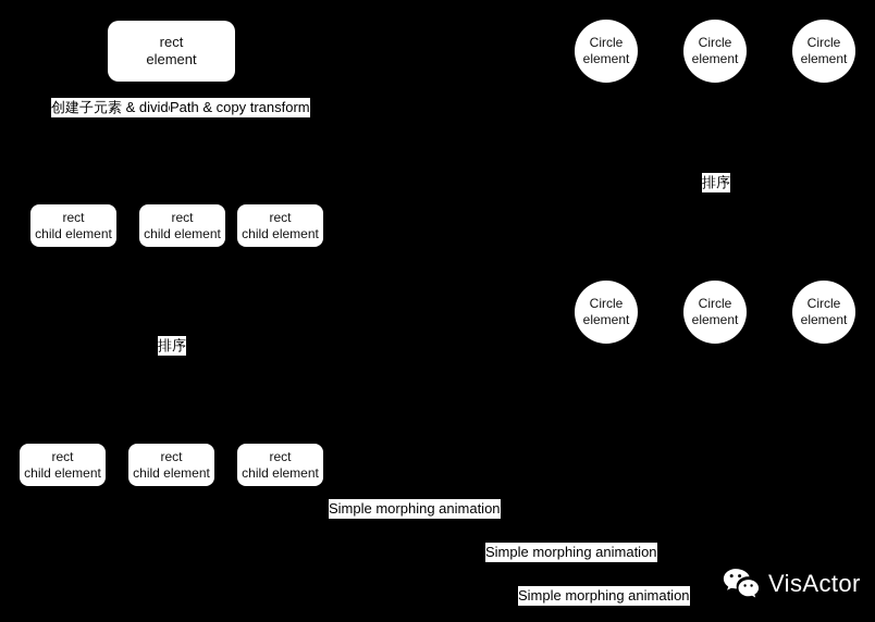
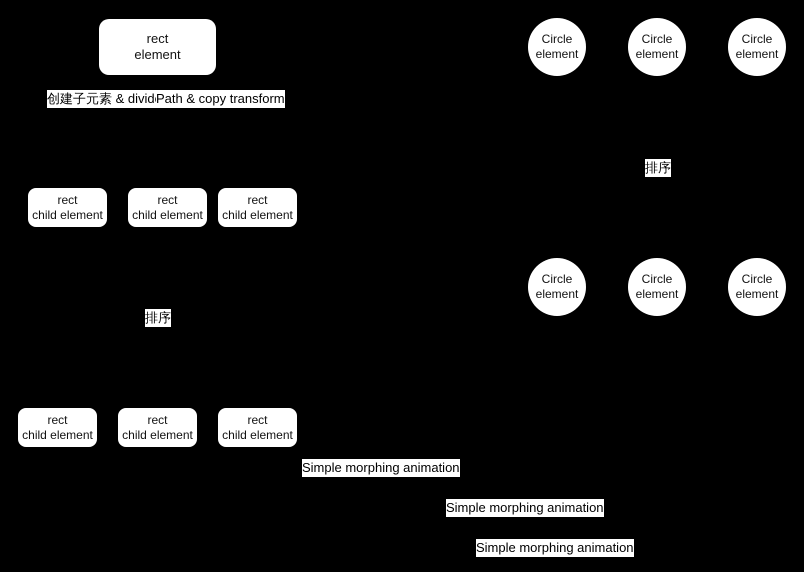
  rect
  element
  rect
  child element
  rect
  child element
  rect
  child element
  rect
  child element
  rect
  child element
  rect
  child element
  Circle
  element
  Circle
  element
  Circle
  element
  Circle
  element
  Circle
  element
  Circle
  element
  Path & copy transform
  排序
  排序
  Simple morphing animation
  Simple morphing animation
  Simple morphing animation
- VisActor
